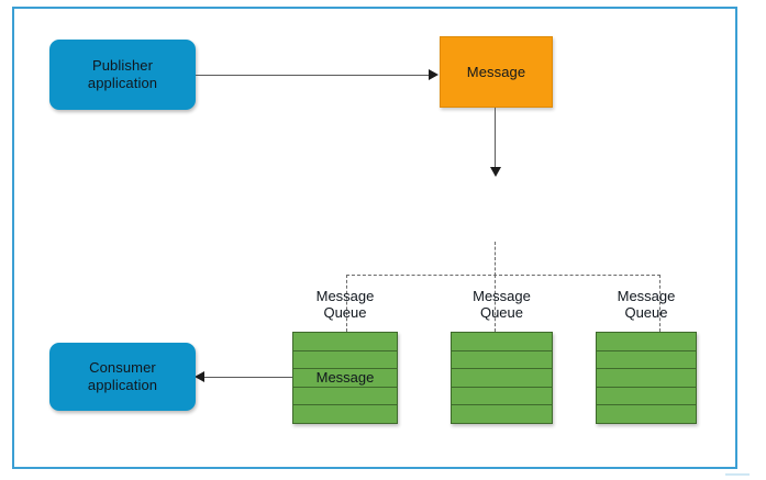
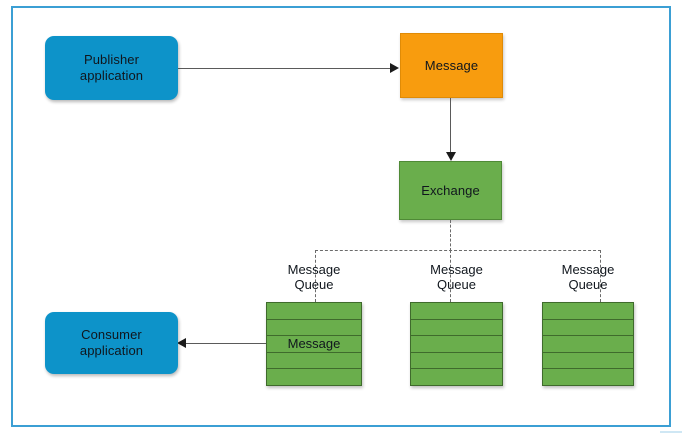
  Publisher
  application
  Message
+ Exchange
  Message
  Queue
  Message
  Queue
  Message
  Queue
  Message
  Consumer
  application
